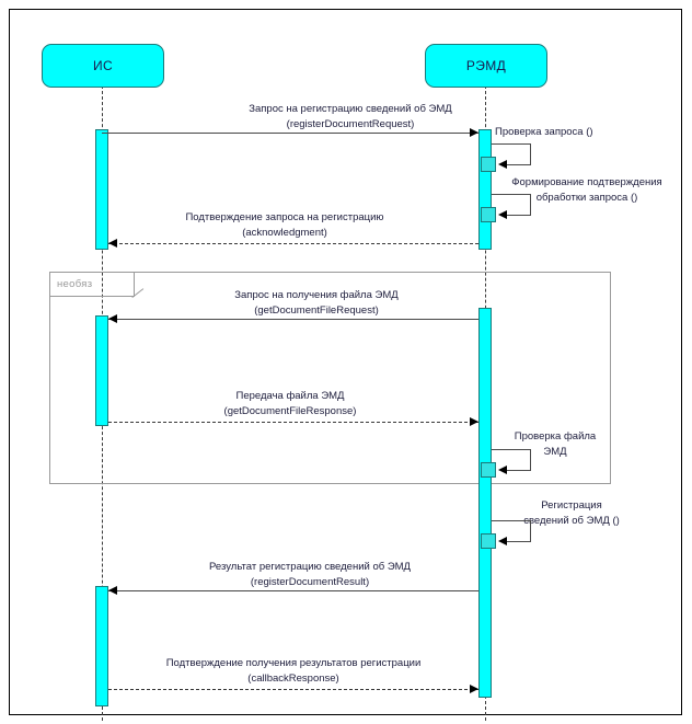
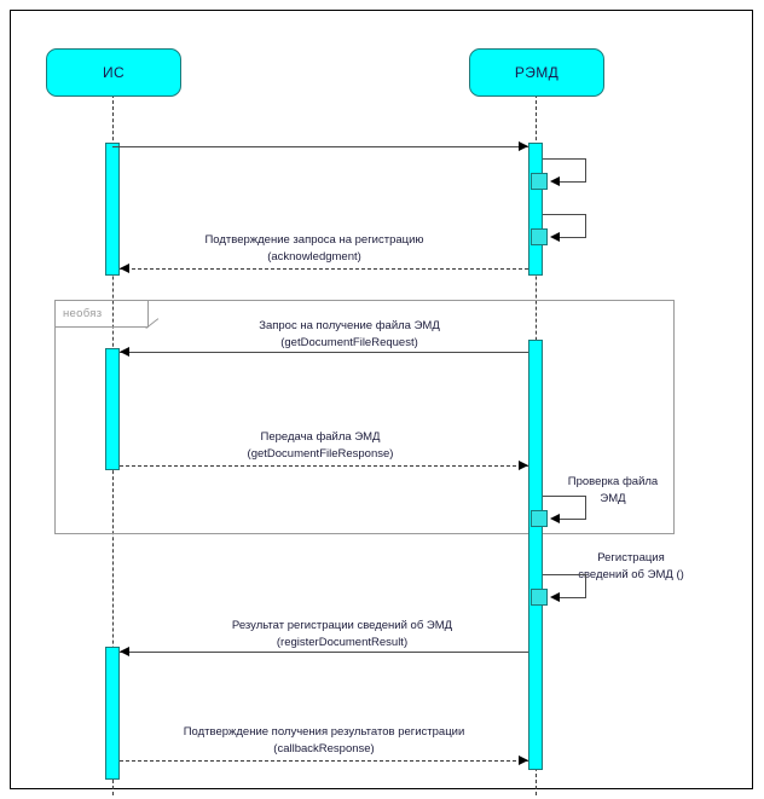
  ИС
  РЭМД
  необяз
- Запрос на регистрацию сведений об ЭМД
- (registerDocumentRequest)
- Проверка запроса ()
- Формирование подтверждения
- обработки запроса ()
  Подтверждение запроса на регистрацию
  (acknowledgment)
- Запрос на получения файла ЭМД
+ Запрос на получение файла ЭМД
  (getDocumentFileRequest)
  Передача файла ЭМД
  (getDocumentFileResponse)
  Проверка файла
  ЭМД
  Регистрация
  сведений об ЭМД ()
- Результат регистрацию сведений об ЭМД
+ Результат регистрации сведений об ЭМД
  (registerDocumentResult)
  Подтверждение получения результатов регистрации
  (callbackResponse)
